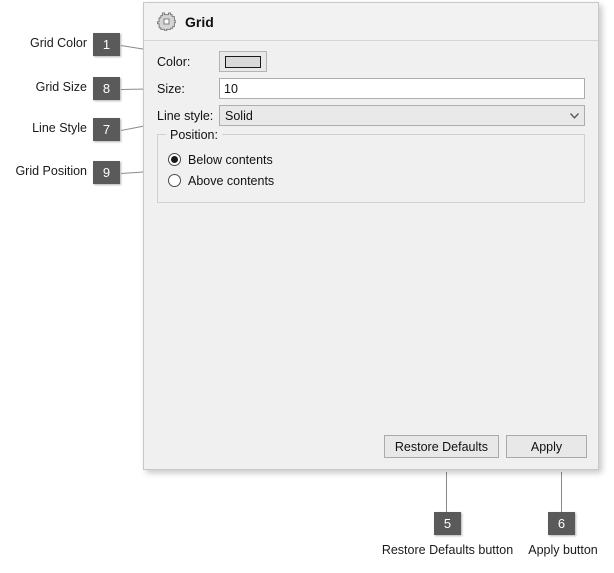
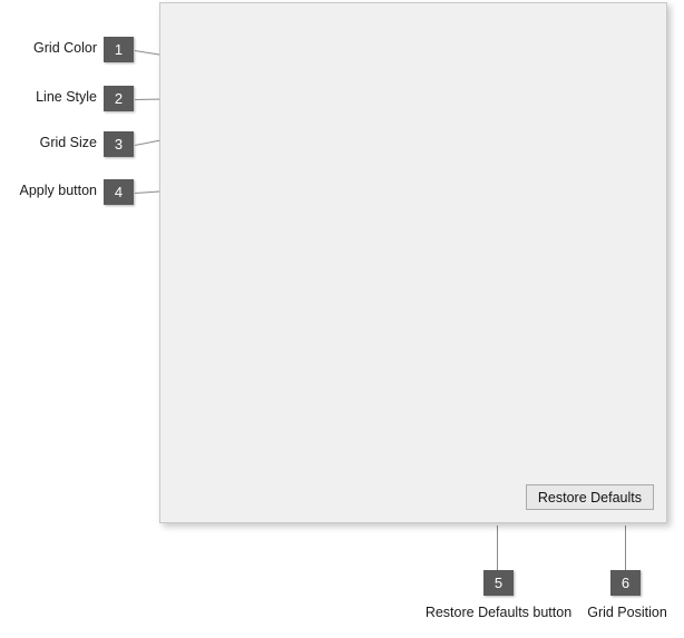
  Grid Color
  1
- Grid Size
+ Line Style
- 8
+ 2
- Line Style
+ Grid Size
- 7
+ 3
- Grid Position
+ Apply button
- 9
+ 4
  5
  Restore Defaults button
  6
- Apply button
+ Grid Position
- Grid
- Color:
- Size:
- 10
- Line style:
- Solid
- Position:
- Below contents
- Above contents
  Restore Defaults
- Apply
